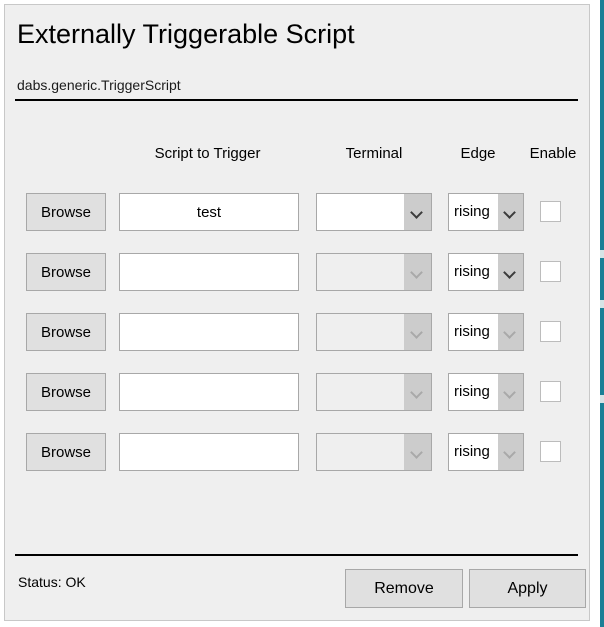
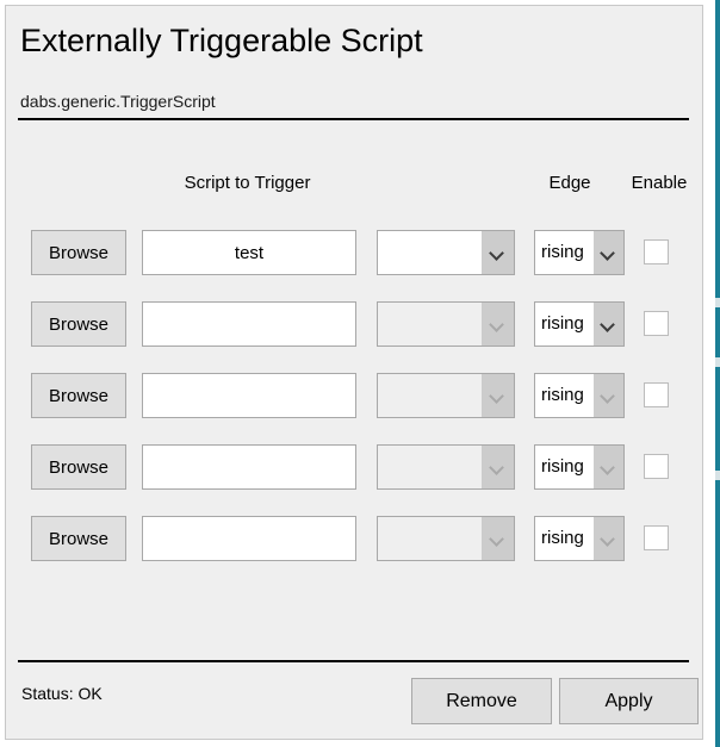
  Externally Triggerable Script
  dabs.generic.TriggerScript
  Script to Trigger
- Terminal
  Edge
  Enable
  Browse
  test
  rising
  Browse
  rising
  Browse
  rising
  Browse
  rising
  Browse
  rising
  Status: OK
  Remove
  Apply
